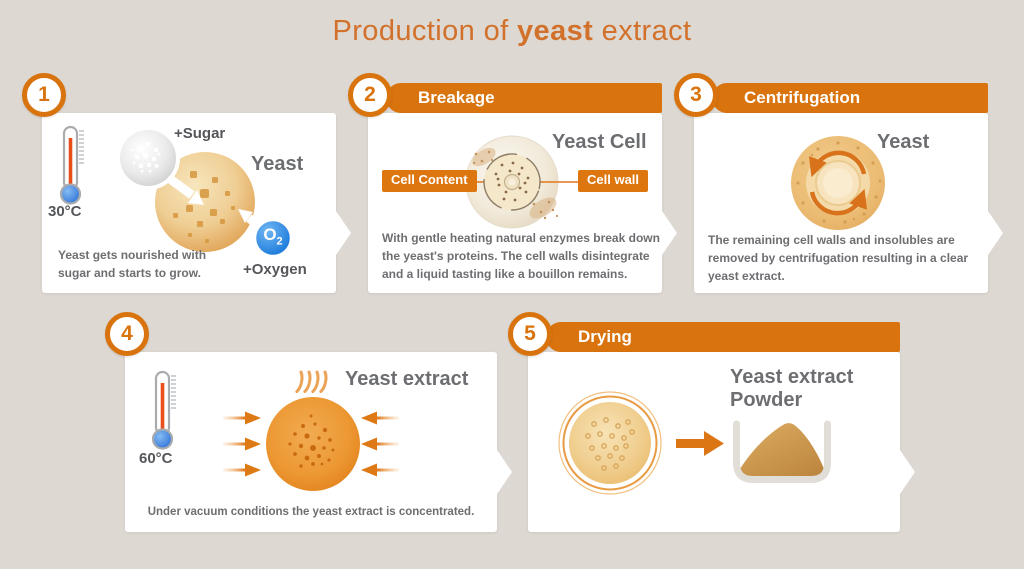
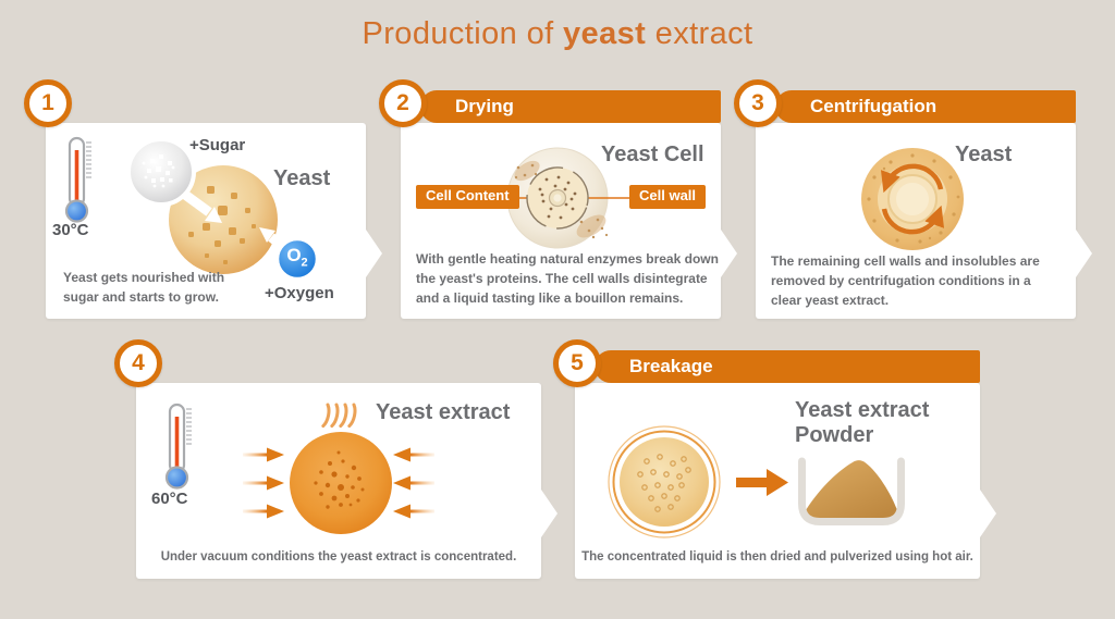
  Production of yeast extract
  1
  O2
  +Sugar
  Yeast
  +Oxygen
  30°C
  Yeast gets nourished with sugar and starts to grow.
- Breakage
+ Drying
  2
  Yeast Cell
  Cell Content
  Cell wall
  With gentle heating natural enzymes break down the yeast's proteins. The cell walls disintegrate and a liquid tasting like a bouillon remains.
  Centrifugation
  3
  Yeast
- The remaining cell walls and insolubles are removed by centrifugation resulting in a clear yeast extract.
+ The remaining cell walls and insolubles are removed by centrifugation conditions in a clear yeast extract.
  4
  Yeast extract
  60°C
  Under vacuum conditions the yeast extract is concentrated.
- Drying
+ Breakage
  5
  Yeast extract
  Powder
+ The concentrated liquid is then dried and pulverized using hot air.
